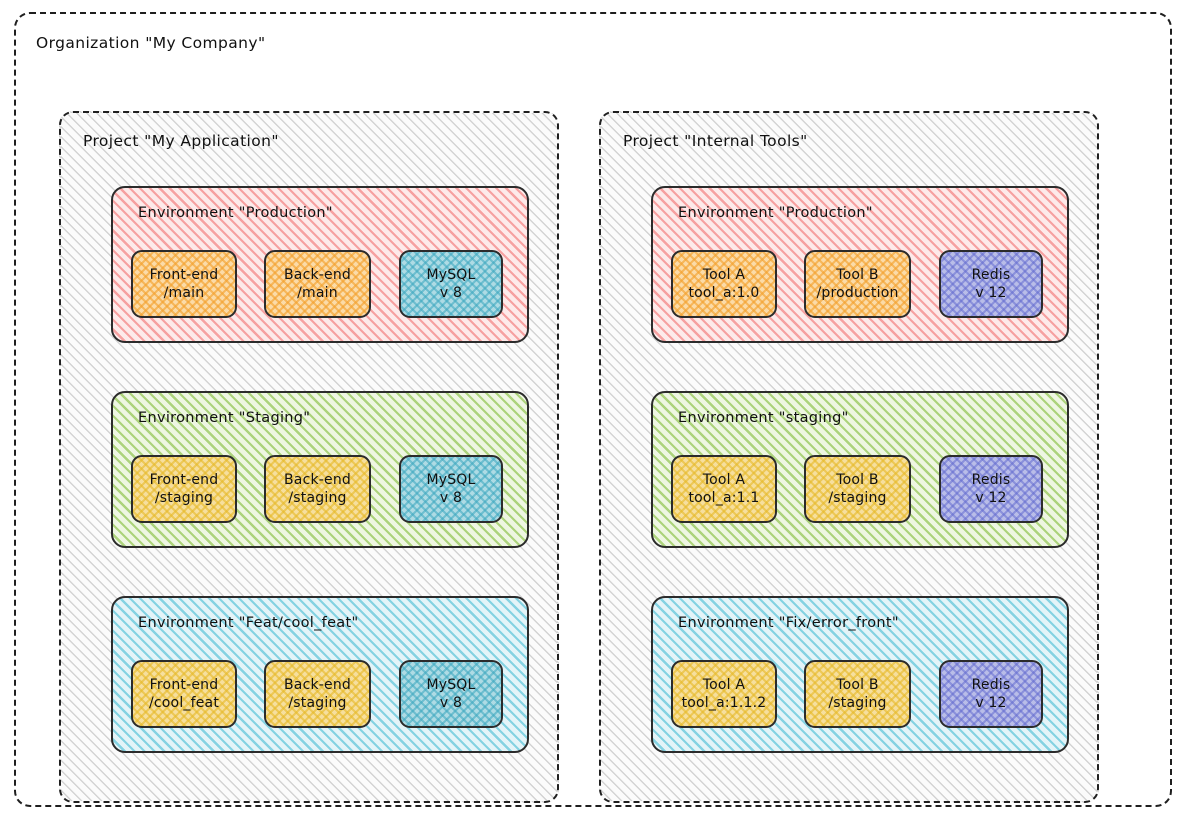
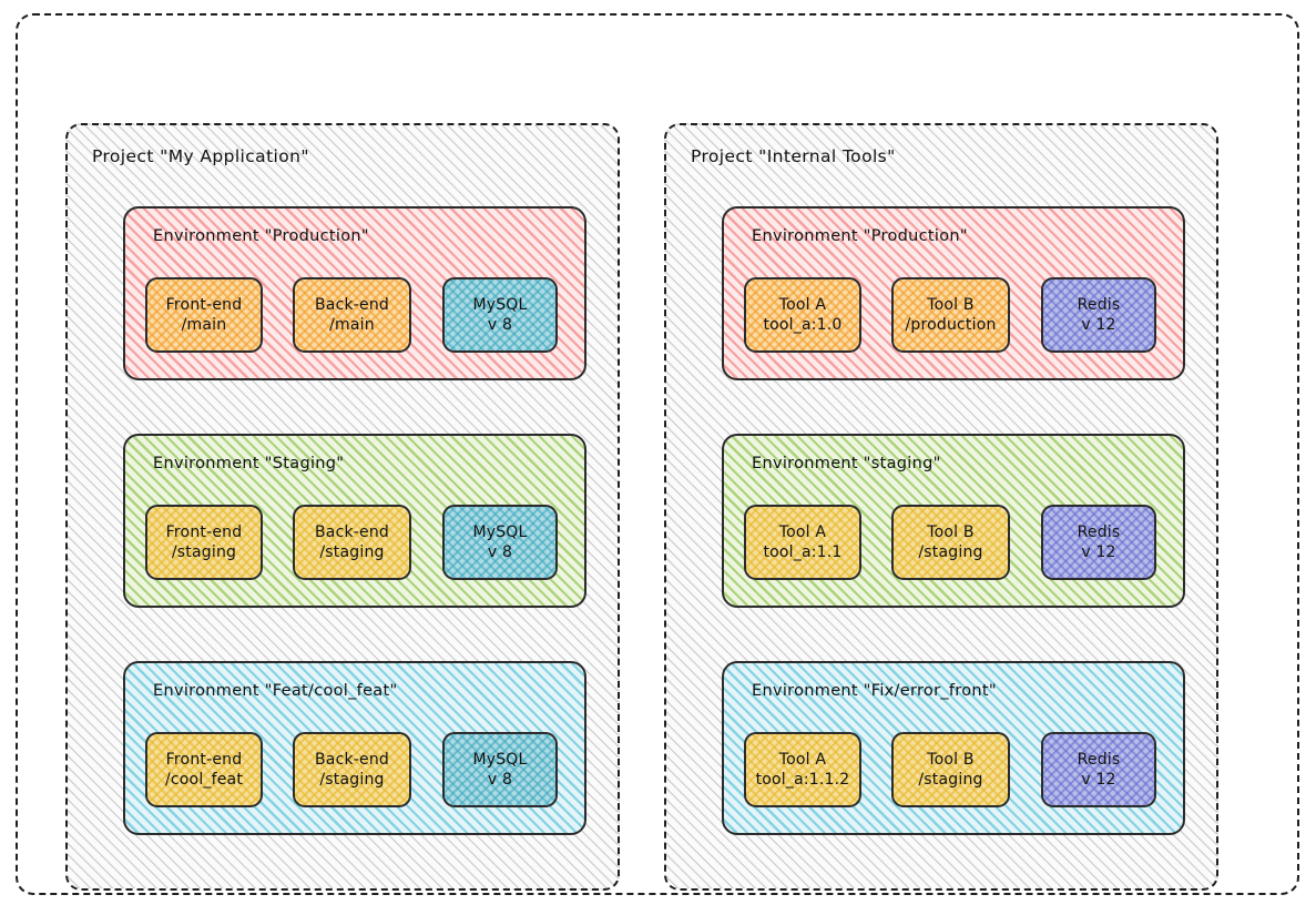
- Organization "My Company"
  Project "My Application"
  Environment "Production"
  Front-end
  /main
  Back-end
  /main
  MySQL
  v 8
  Environment "Staging"
  Front-end
  /staging
  Back-end
  /staging
  MySQL
  v 8
  Environment "Feat/cool_feat"
  Front-end
  /cool_feat
  Back-end
  /staging
  MySQL
  v 8
  Project "Internal Tools"
  Environment "Production"
  Tool A
  tool_a:1.0
  Tool B
  /production
  Redis
  v 12
  Environment "staging"
  Tool A
  tool_a:1.1
  Tool B
  /staging
  Redis
  v 12
  Environment "Fix/error_front"
  Tool A
  tool_a:1.1.2
  Tool B
  /staging
  Redis
  v 12
